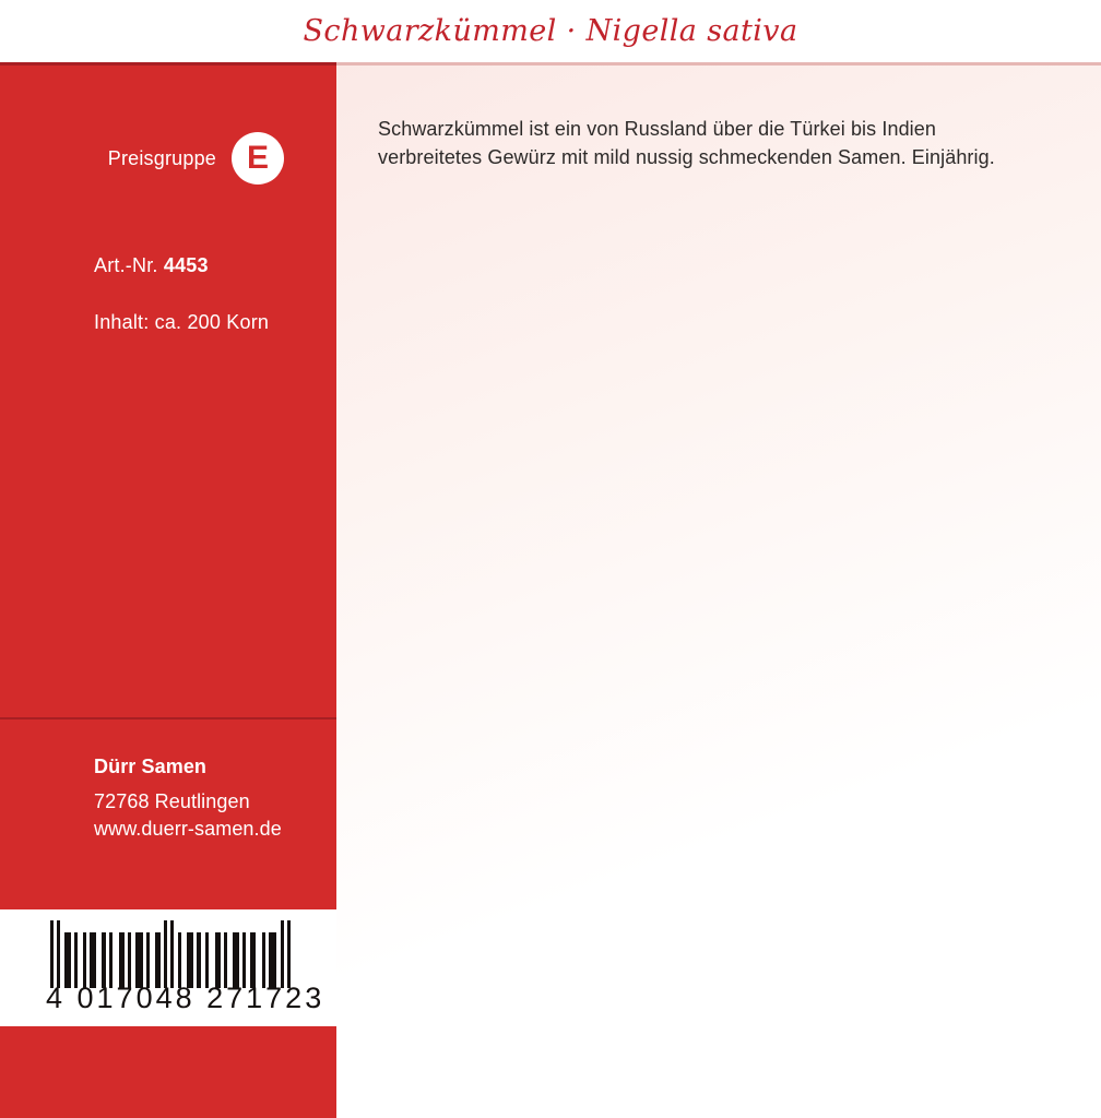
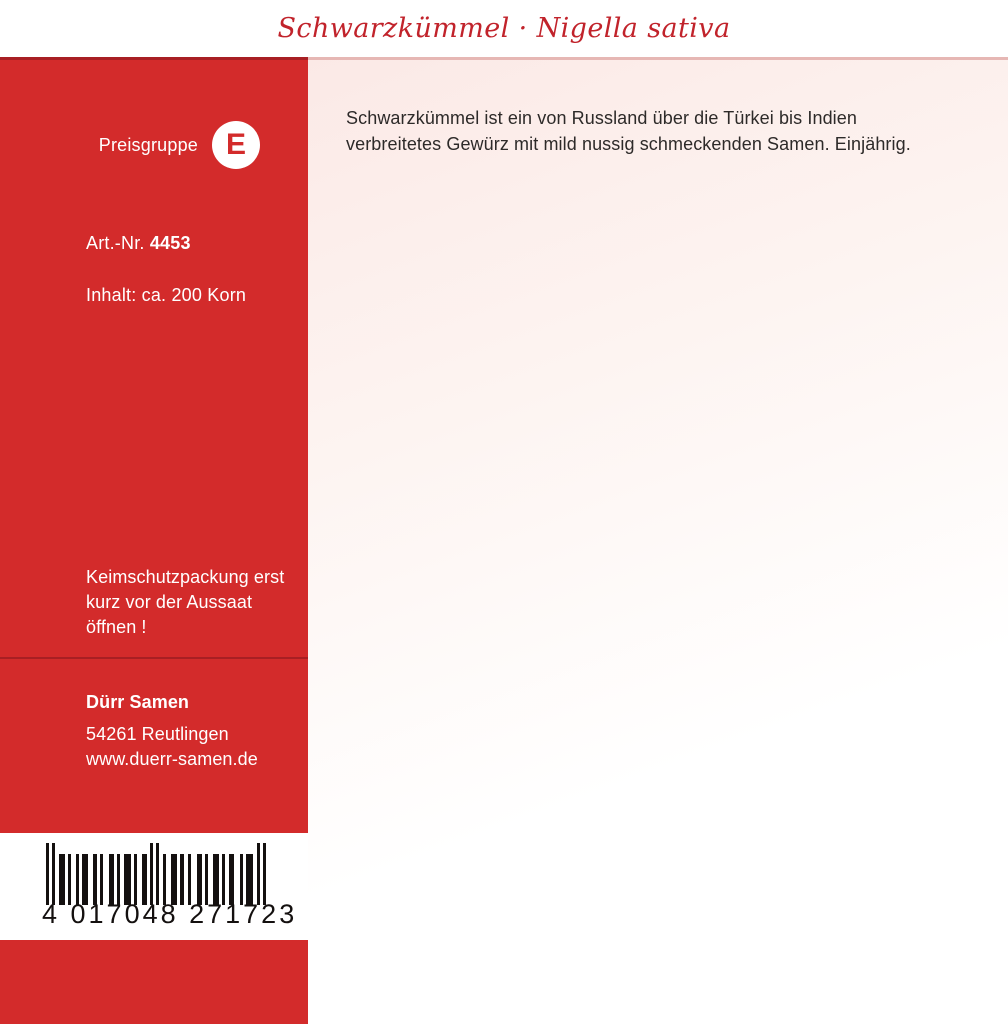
  Schwarzkümmel · Nigella sativa
  Preisgruppe
  E
  Art.-Nr. 4453
  Inhalt: ca. 200 Korn
+ Keimschutzpackung erst kurz vor der Aussaat öffnen !
  Dürr Samen
- 72768 Reutlingen
+ 54261 Reutlingen
  www.duerr-samen.de
  4 017048 271723
  Schwarzkümmel ist ein von Russland über die Türkei bis Indien verbreitetes Gewürz mit mild nussig schmeckenden Samen. Einjährig.
